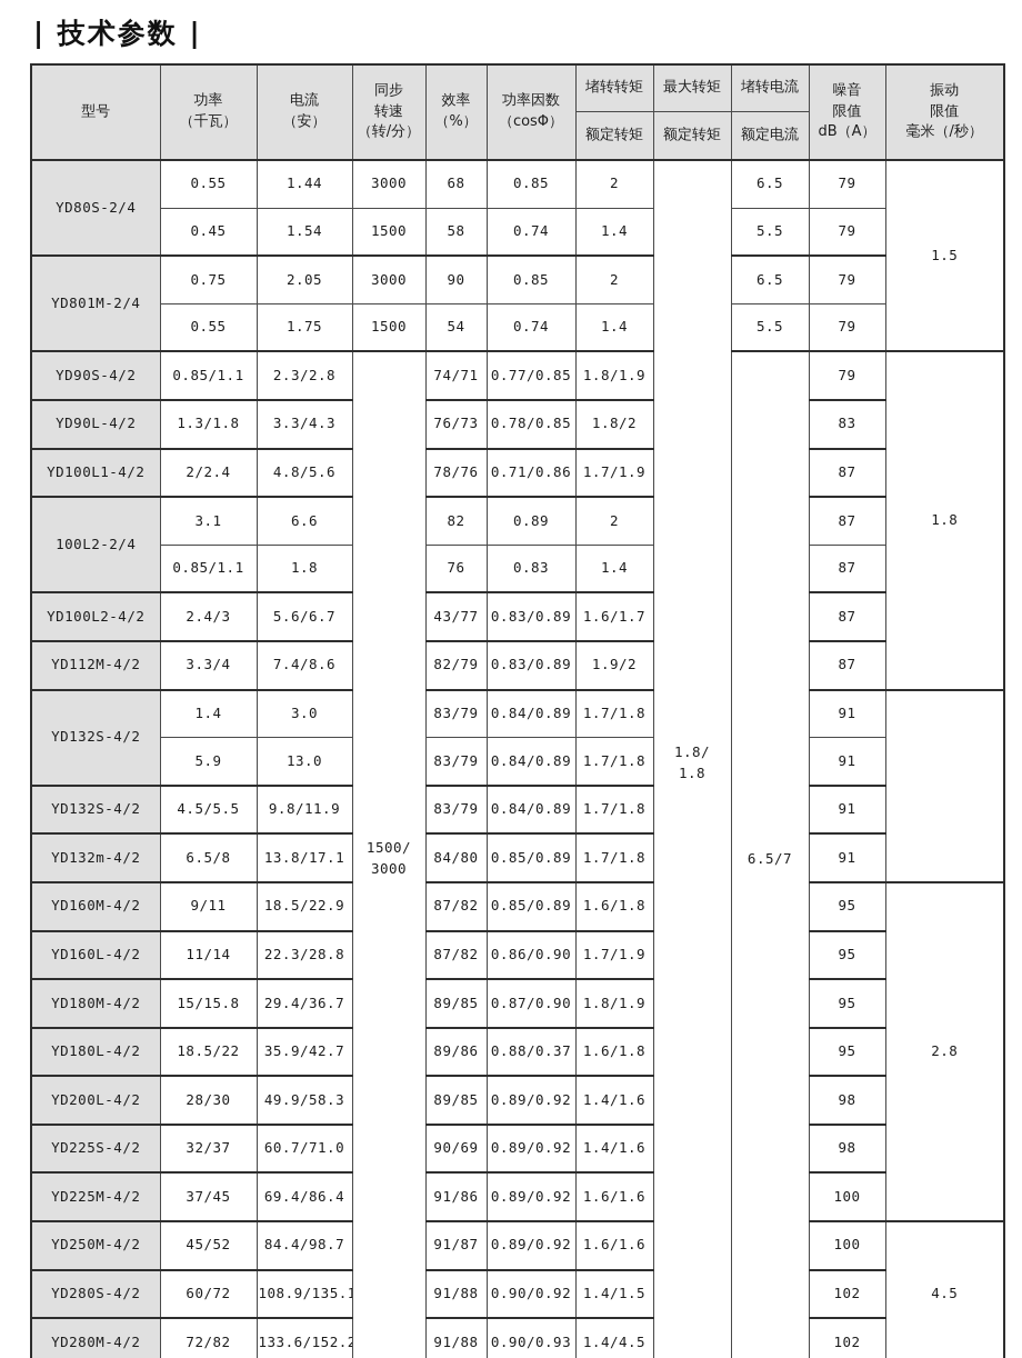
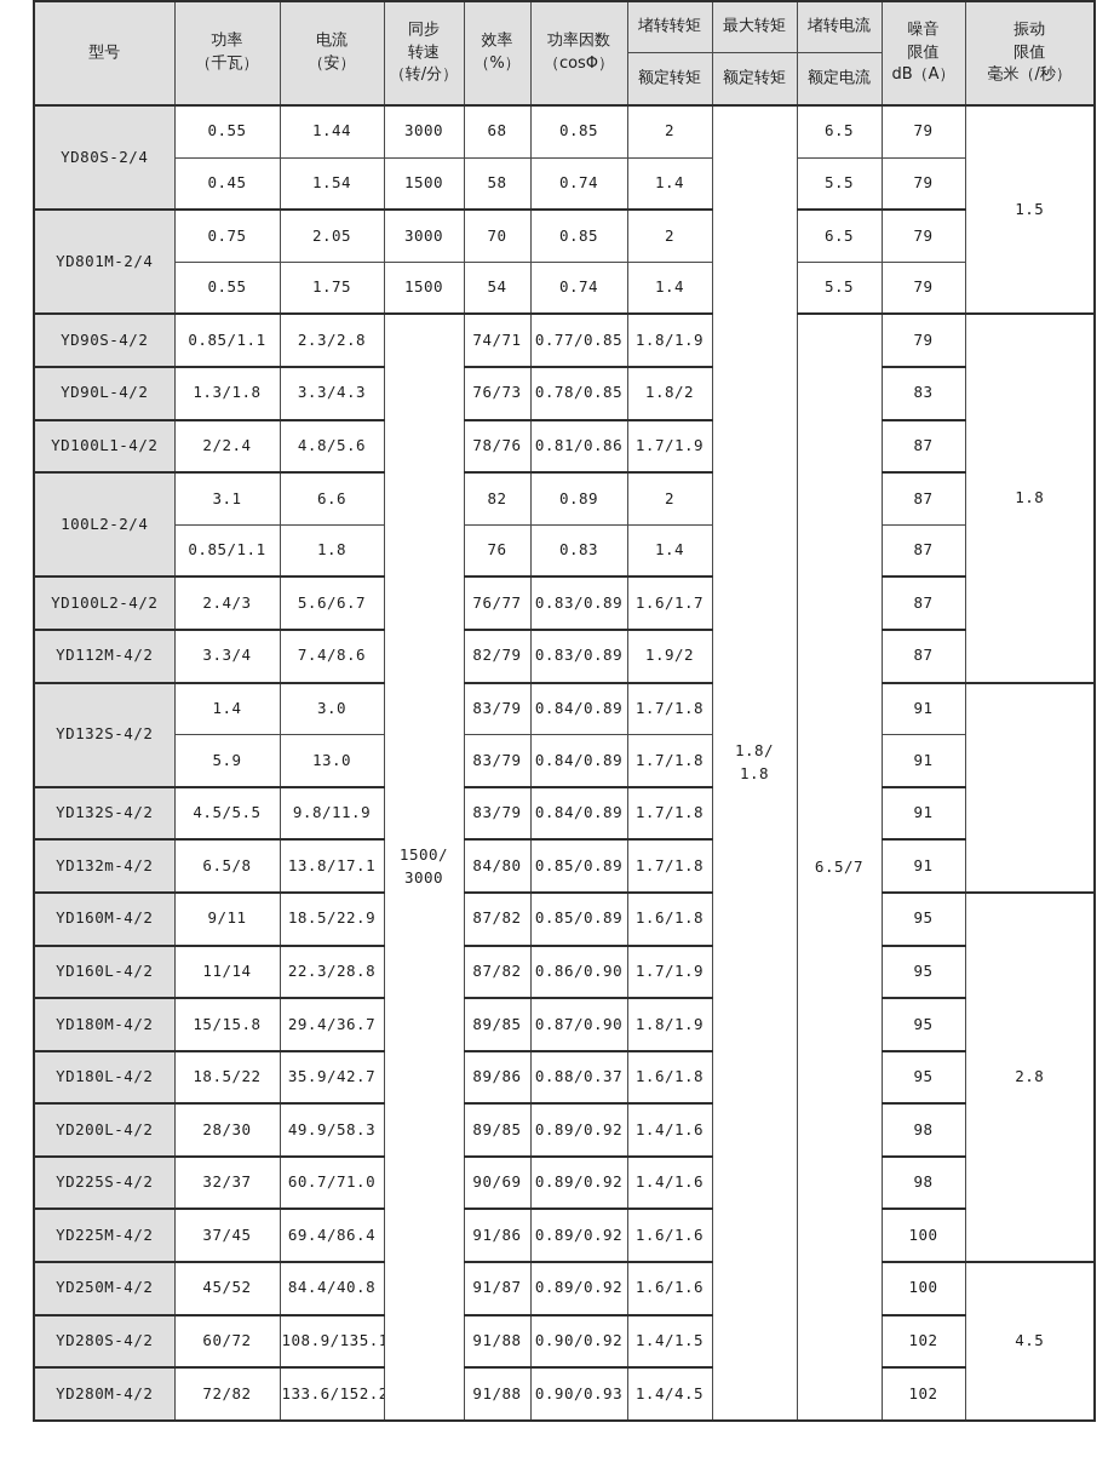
- | 技术参数 |
  型号	功率 （千瓦）	电流 （安）	同步 转速 （转/分）	效率 （%）	功率因数 （cosΦ）	堵转转矩	最大转矩	堵转电流	噪音 限值 dB（A）	振动 限值 毫米（/秒）
  额定转矩	额定转矩	额定电流
  YD80S-2/4	0.55	1.44	3000	68	0.85	2	1.8/ 1.8	6.5	79	1.5
  0.45	1.54	1500	58	0.74	1.4	5.5	79
- YD801M-2/4	0.75	2.05	3000	90	0.85	2	6.5	79
+ YD801M-2/4	0.75	2.05	3000	70	0.85	2	6.5	79
  0.55	1.75	1500	54	0.74	1.4	5.5	79
  YD90S-4/2	0.85/1.1	2.3/2.8	1500/ 3000	74/71	0.77/0.85	1.8/1.9	6.5/7	79	1.8
  YD90L-4/2	1.3/1.8	3.3/4.3	76/73	0.78/0.85	1.8/2	83
- YD100L1-4/2	2/2.4	4.8/5.6	78/76	0.71/0.86	1.7/1.9	87
+ YD100L1-4/2	2/2.4	4.8/5.6	78/76	0.81/0.86	1.7/1.9	87
  100L2-2/4	3.1	6.6	82	0.89	2	87
  0.85/1.1	1.8	76	0.83	1.4	87
- YD100L2-4/2	2.4/3	5.6/6.7	43/77	0.83/0.89	1.6/1.7	87
+ YD100L2-4/2	2.4/3	5.6/6.7	76/77	0.83/0.89	1.6/1.7	87
  YD112M-4/2	3.3/4	7.4/8.6	82/79	0.83/0.89	1.9/2	87
  YD132S-4/2	1.4	3.0	83/79	0.84/0.89	1.7/1.8	91
  5.9	13.0	83/79	0.84/0.89	1.7/1.8	91
  YD132S-4/2	4.5/5.5	9.8/11.9	83/79	0.84/0.89	1.7/1.8	91
  YD132m-4/2	6.5/8	13.8/17.1	84/80	0.85/0.89	1.7/1.8	91
  YD160M-4/2	9/11	18.5/22.9	87/82	0.85/0.89	1.6/1.8	95	2.8
  YD160L-4/2	11/14	22.3/28.8	87/82	0.86/0.90	1.7/1.9	95
  YD180M-4/2	15/15.8	29.4/36.7	89/85	0.87/0.90	1.8/1.9	95
  YD180L-4/2	18.5/22	35.9/42.7	89/86	0.88/0.37	1.6/1.8	95
  YD200L-4/2	28/30	49.9/58.3	89/85	0.89/0.92	1.4/1.6	98
  YD225S-4/2	32/37	60.7/71.0	90/69	0.89/0.92	1.4/1.6	98
  YD225M-4/2	37/45	69.4/86.4	91/86	0.89/0.92	1.6/1.6	100
- YD250M-4/2	45/52	84.4/98.7	91/87	0.89/0.92	1.6/1.6	100	4.5
+ YD250M-4/2	45/52	84.4/40.8	91/87	0.89/0.92	1.6/1.6	100	4.5
  YD280S-4/2	60/72	108.9/135.1	91/88	0.90/0.92	1.4/1.5	102
  YD280M-4/2	72/82	133.6/152.2	91/88	0.90/0.93	1.4/4.5	102
